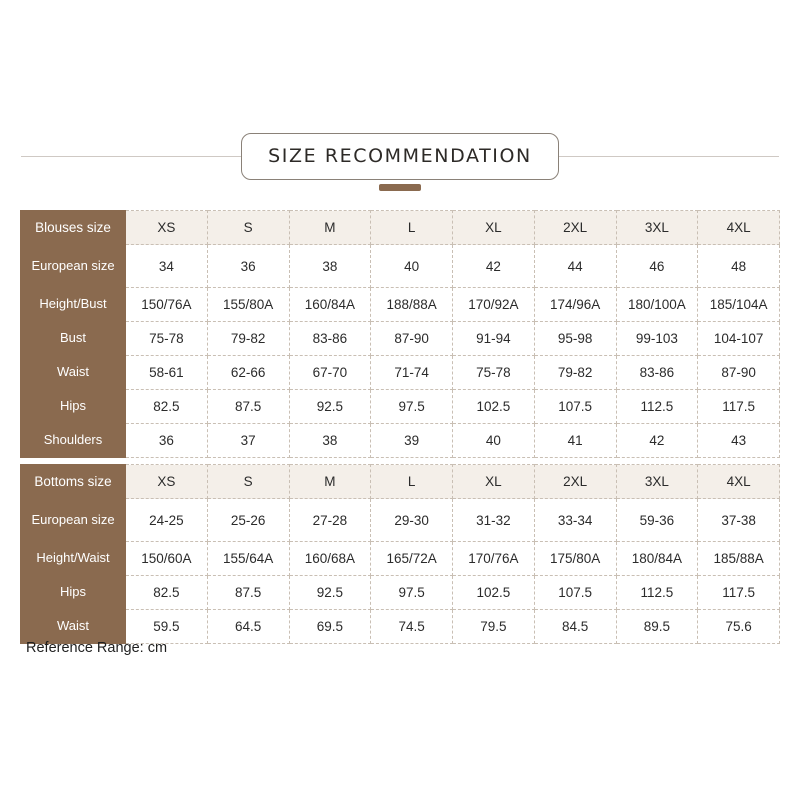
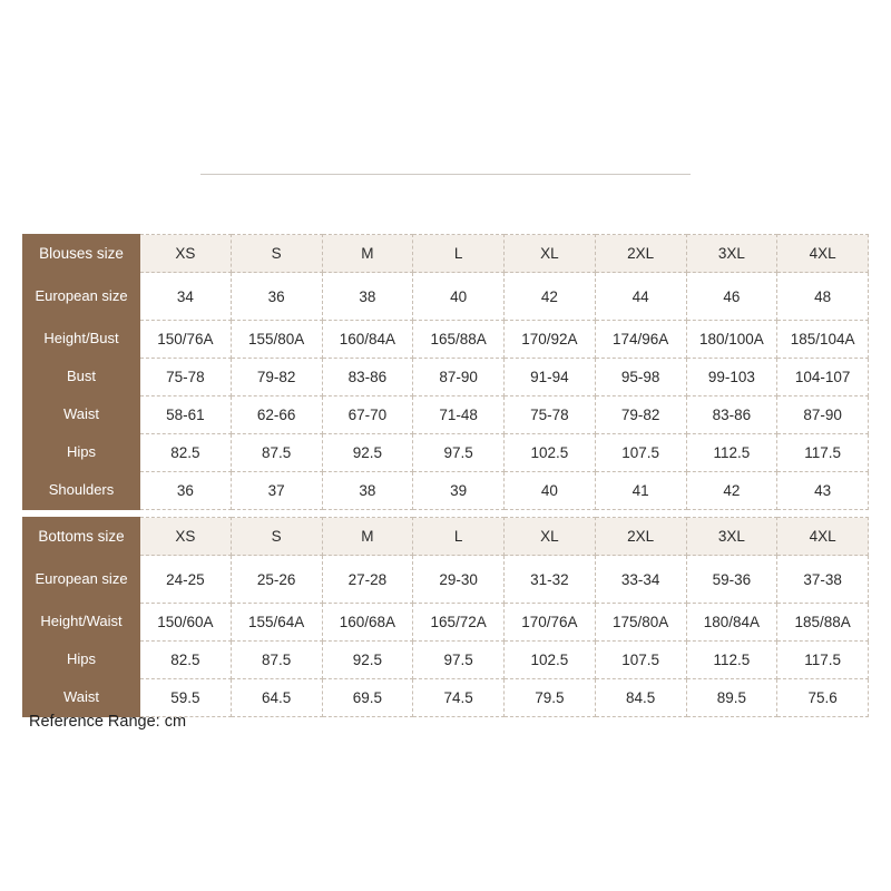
- SIZE RECOMMENDATION
  Blouses size	XS	S	M	L	XL	2XL	3XL	4XL
  European size	34	36	38	40	42	44	46	48
- Height/Bust	150/76A	155/80A	160/84A	188/88A	170/92A	174/96A	180/100A	185/104A
+ Height/Bust	150/76A	155/80A	160/84A	165/88A	170/92A	174/96A	180/100A	185/104A
  Bust	75-78	79-82	83-86	87-90	91-94	95-98	99-103	104-107
- Waist	58-61	62-66	67-70	71-74	75-78	79-82	83-86	87-90
+ Waist	58-61	62-66	67-70	71-48	75-78	79-82	83-86	87-90
  Hips	82.5	87.5	92.5	97.5	102.5	107.5	112.5	117.5
  Shoulders	36	37	38	39	40	41	42	43
  Bottoms size	XS	S	M	L	XL	2XL	3XL	4XL
  European size	24-25	25-26	27-28	29-30	31-32	33-34	59-36	37-38
  Height/Waist	150/60A	155/64A	160/68A	165/72A	170/76A	175/80A	180/84A	185/88A
  Hips	82.5	87.5	92.5	97.5	102.5	107.5	112.5	117.5
  Waist	59.5	64.5	69.5	74.5	79.5	84.5	89.5	75.6
  Reference Range: cm
